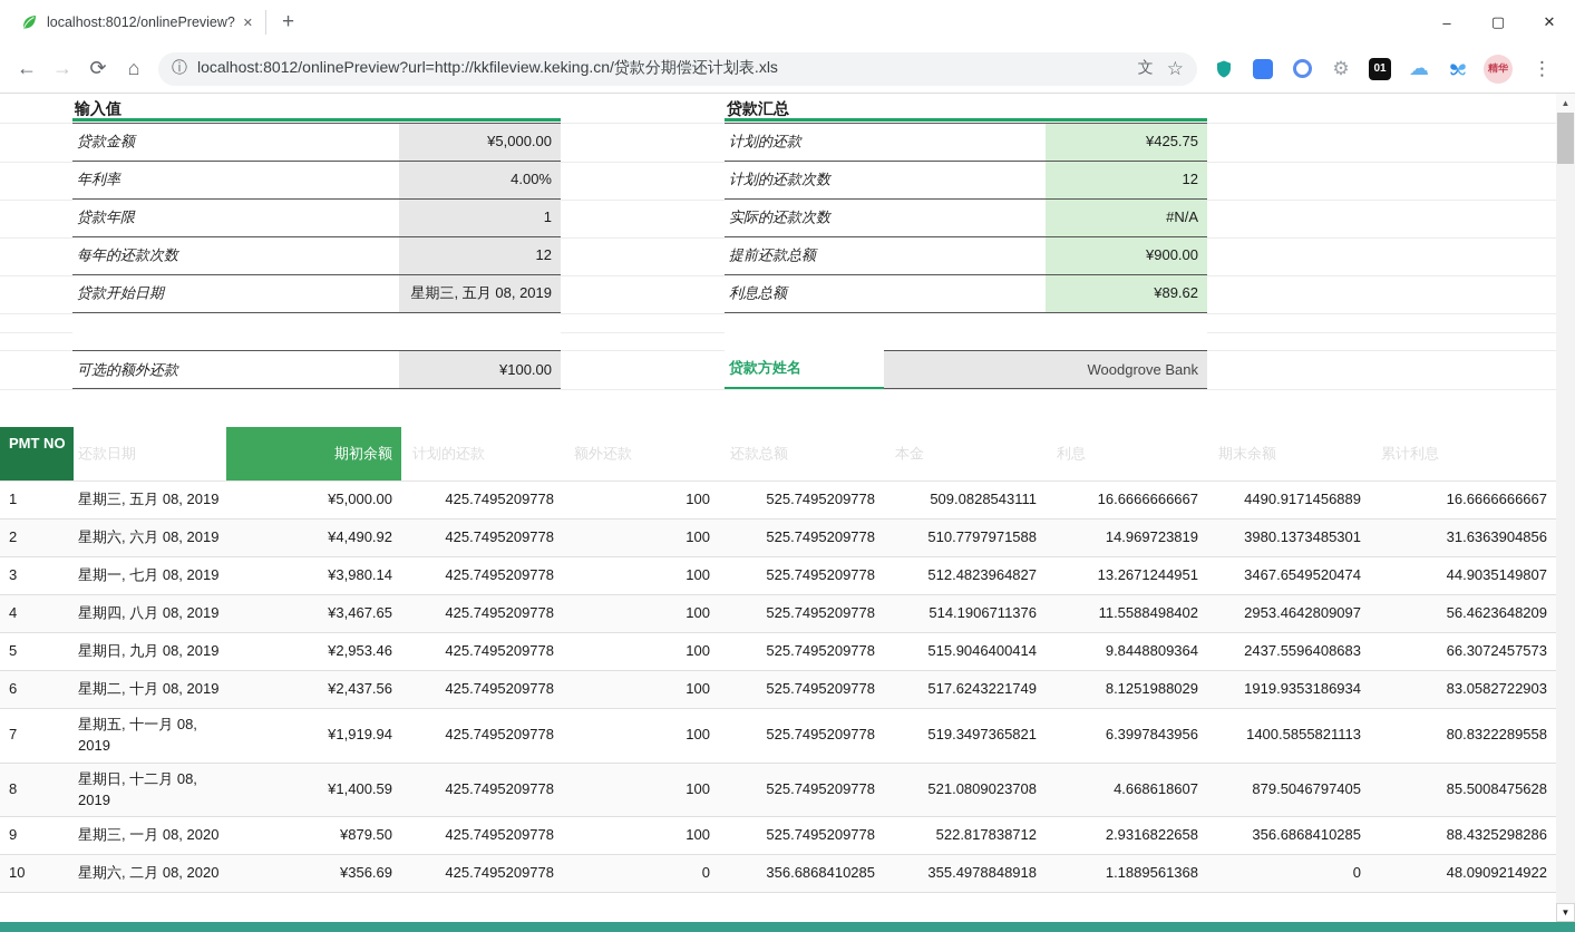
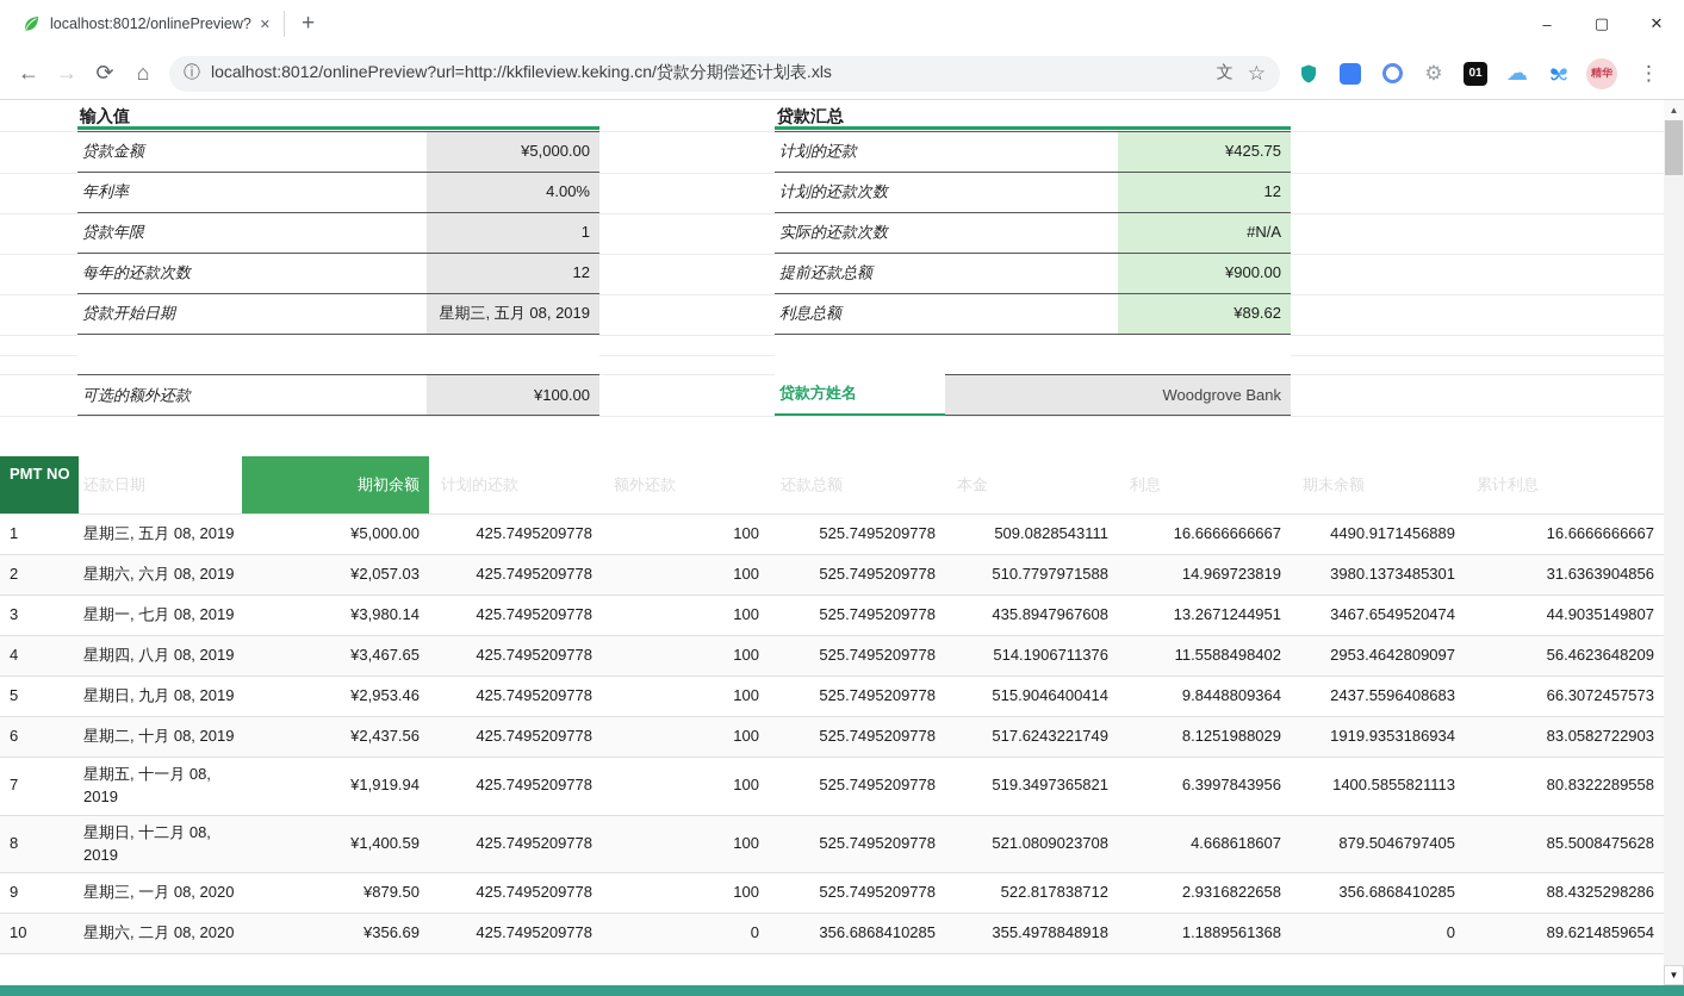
  localhost:8012/onlinePreview?
  ✕
  +
  –
  ▢
  ✕
  ←
  →
  ⟳
  ⌂
  ⓘ
  localhost:8012/onlinePreview?url=http://kkfileview.keking.cn/贷款分期偿还计划表.xls
  文
  ☆
  ⚙
  01
  ☁
  精华
  ⋮
  输入值
  贷款金额
  ¥5,000.00
  年利率
  4.00%
  贷款年限
  1
  每年的还款次数
  12
  贷款开始日期
  星期三, 五月 08, 2019
  可选的额外还款
  ¥100.00
  贷款汇总
  计划的还款
  ¥425.75
  计划的还款次数
  12
  实际的还款次数
  #N/A
  提前还款总额
  ¥900.00
  利息总额
  ¥89.62
  贷款方姓名
  Woodgrove Bank
  PMT NO
  还款日期
  期初余额
  计划的还款
  额外还款
  还款总额
  本金
  利息
  期末余额
  累计利息
  1
  星期三, 五月 08, 2019
  ¥5,000.00
  425.7495209778
  100
  525.7495209778
  509.0828543111
  16.6666666667
  4490.9171456889
  16.6666666667
  2
  星期六, 六月 08, 2019
- ¥4,490.92
+ ¥2,057.03
  425.7495209778
  100
  525.7495209778
  510.7797971588
  14.969723819
  3980.1373485301
  31.6363904856
  3
  星期一, 七月 08, 2019
  ¥3,980.14
  425.7495209778
  100
  525.7495209778
- 512.4823964827
+ 435.8947967608
  13.2671244951
  3467.6549520474
  44.9035149807
  4
  星期四, 八月 08, 2019
  ¥3,467.65
  425.7495209778
  100
  525.7495209778
  514.1906711376
  11.5588498402
  2953.4642809097
  56.4623648209
  5
  星期日, 九月 08, 2019
  ¥2,953.46
  425.7495209778
  100
  525.7495209778
  515.9046400414
  9.8448809364
  2437.5596408683
  66.3072457573
  6
  星期二, 十月 08, 2019
  ¥2,437.56
  425.7495209778
  100
  525.7495209778
  517.6243221749
  8.1251988029
  1919.9353186934
  83.0582722903
  7
  星期五, 十一月 08, 2019
  ¥1,919.94
  425.7495209778
  100
  525.7495209778
  519.3497365821
  6.3997843956
  1400.5855821113
  80.8322289558
  8
  星期日, 十二月 08, 2019
  ¥1,400.59
  425.7495209778
  100
  525.7495209778
  521.0809023708
  4.668618607
  879.5046797405
  85.5008475628
  9
  星期三, 一月 08, 2020
  ¥879.50
  425.7495209778
  100
  525.7495209778
  522.817838712
  2.9316822658
  356.6868410285
  88.4325298286
  10
  星期六, 二月 08, 2020
  ¥356.69
  425.7495209778
  0
  356.6868410285
  355.4978848918
  1.1889561368
  0
- 48.0909214922
+ 89.6214859654
  ▲
  ▼
